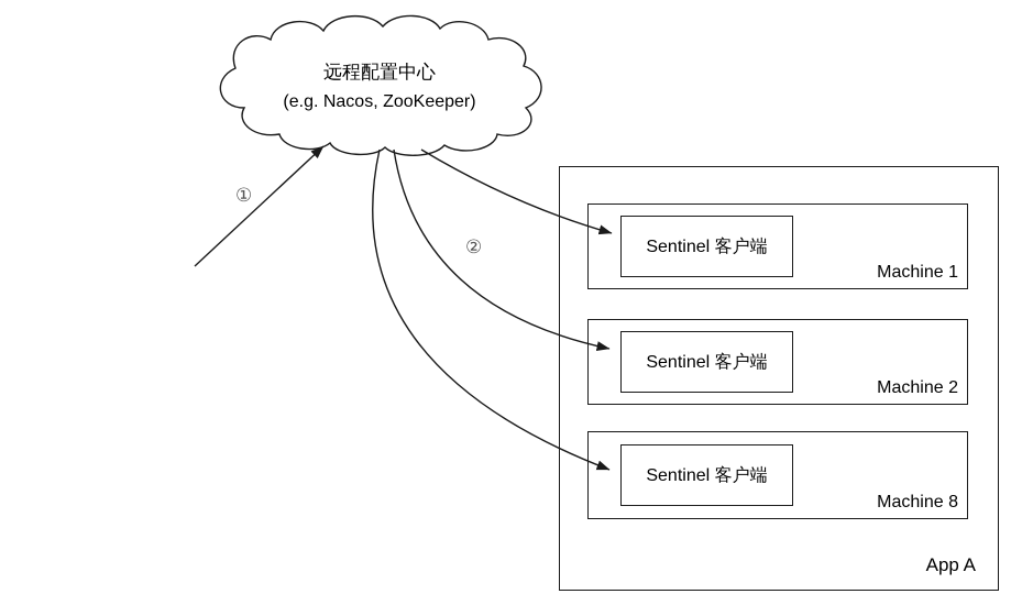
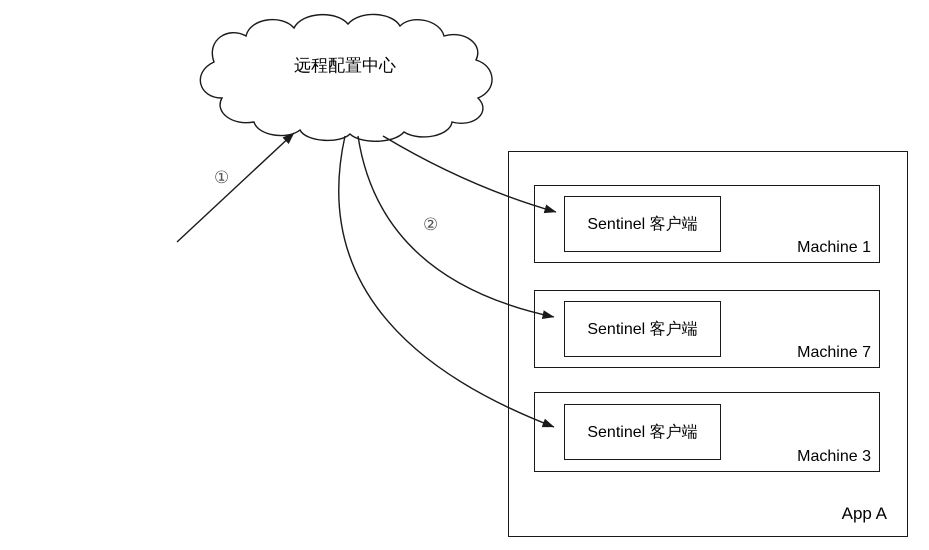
  远程配置中心
- (e.g. Nacos, ZooKeeper)
  ①
  ②
  App A
  Sentinel 客户端
  Machine 1
  Sentinel 客户端
- Machine 2
+ Machine 7
  Sentinel 客户端
- Machine 8
+ Machine 3
